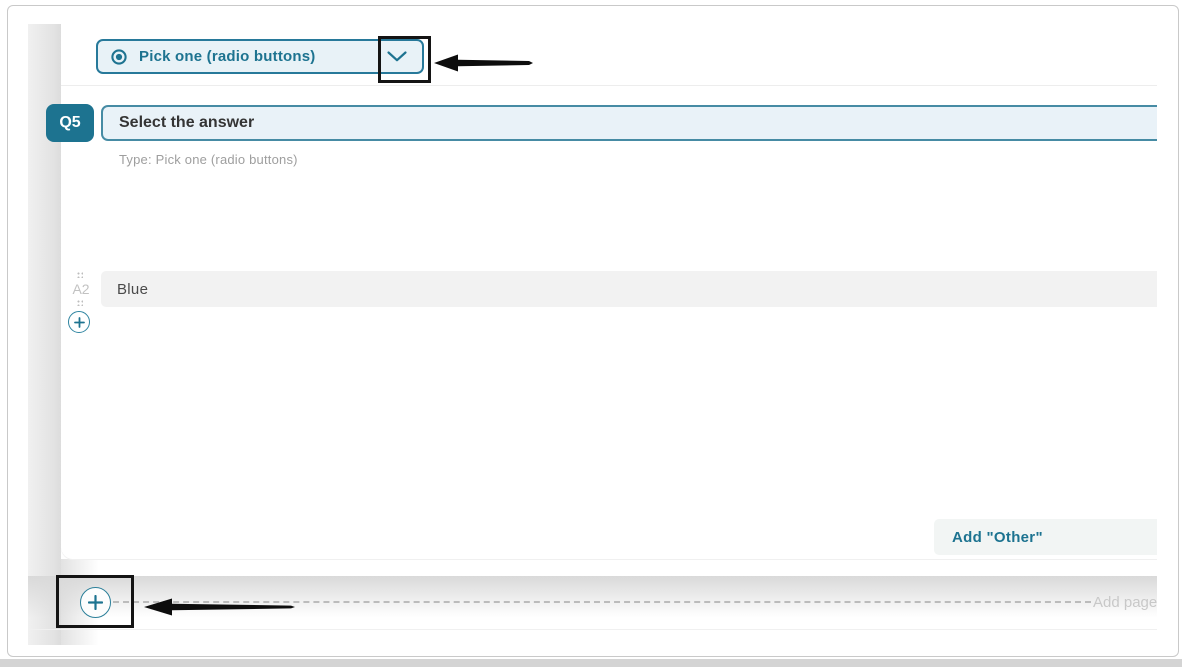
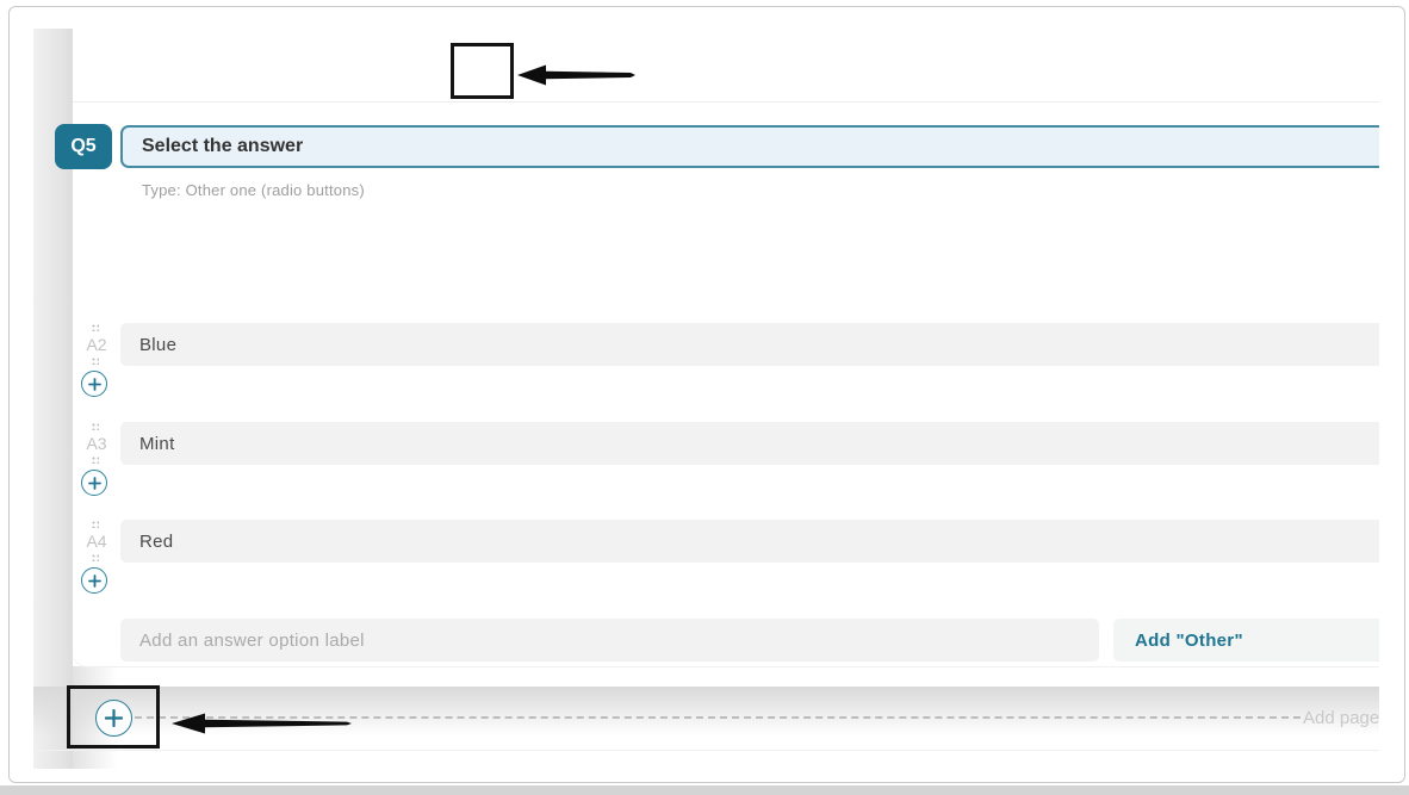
  Add page
- Pick one (radio buttons)
  Select the answer
- Type: Pick one (radio buttons)
+ Type: Other one (radio buttons)
  A2
  Blue
+ A3
+ Mint
+ A4
+ Red
+ Add an answer option label
  Add "Other"
  Q5
